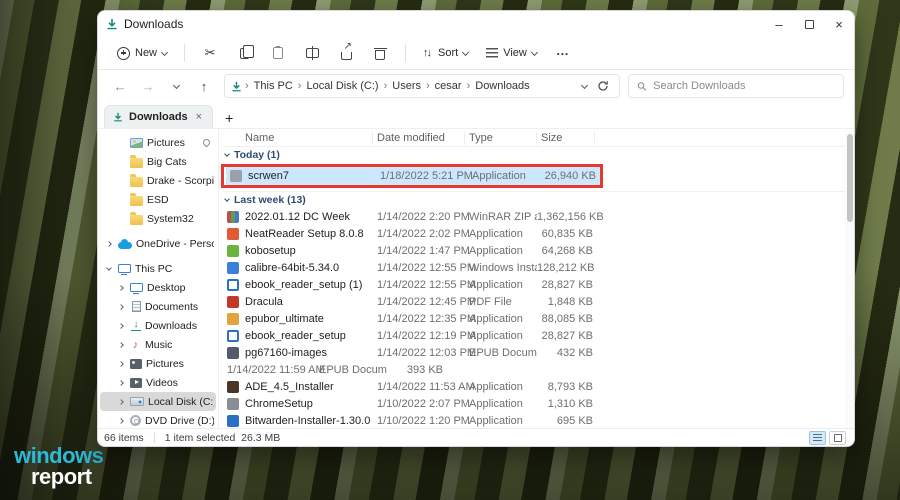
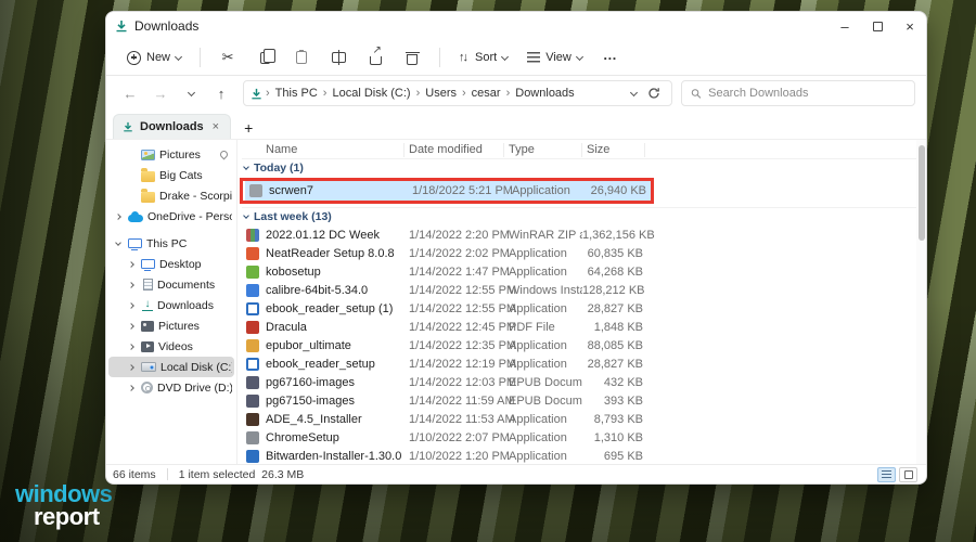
  windows
  report
  Downloads
  –
  ×
  New
  ✂
  ↑↓
  Sort
  View
  …
  ←
  →
  ↑
  ›
  This PC
  ›
  Local Disk (C:)
  ›
  Users
  ›
  cesar
  ›
  Downloads
  Search Downloads
  Downloads
  ×
  +
  Pictures
  Big Cats
- ESD
- System32
  OneDrive - Pers
  This PC
  Desktop
  Documents
  ↓
  Downloads
- ♪
- Music
  Pictures
  Videos
  Local Disk (C:
  Name
  ˆ
  Date modified
  Type
  Size
  Today (1)
  scrwen7
  1/18/2022 5:21 PM
  Application
  26,940 KB
  Last week (13)
  2022.01.12 DC Week
  1/14/2022 2:20 PM
  1,362,156 KB
  NeatReader Setup 8.0.8
  1/14/2022 2:02 PM
  Application
  60,835 KB
  kobosetup
  1/14/2022 1:47 PM
  Application
  64,268 KB
  calibre-64bit-5.34.0
  1/14/2022 12:55 P
  128,212 KB
  ebook_reader_setup (1)
  1/14/2022 12:55 P
  Application
  28,827 KB
  Dracula
  1/14/2022 12:45 P
  PDF File
  1,848 KB
  epubor_ultimate
  1/14/2022 12:35 P
  Application
  88,085 KB
  ebook_reader_setup
  1/14/2022 12:19 P
  Application
  28,827 KB
  pg67160-images
  1/14/2022 12:03 P
  EPUB Docum
  432 KB
+ pg67150-images
  1/14/2022 11:59 A
  EPUB Docum
  393 KB
  ADE_4.5_Installer
  1/14/2022 11:53 A
  Application
  8,793 KB
  ChromeSetup
  1/10/2022 2:07 PM
  Application
  1,310 KB
  Bitwarden-Installer-1.30.0
  1/10/2022 1:20 PM
  Application
  695 KB
  66 items
  1 item selected 26.3 MB
